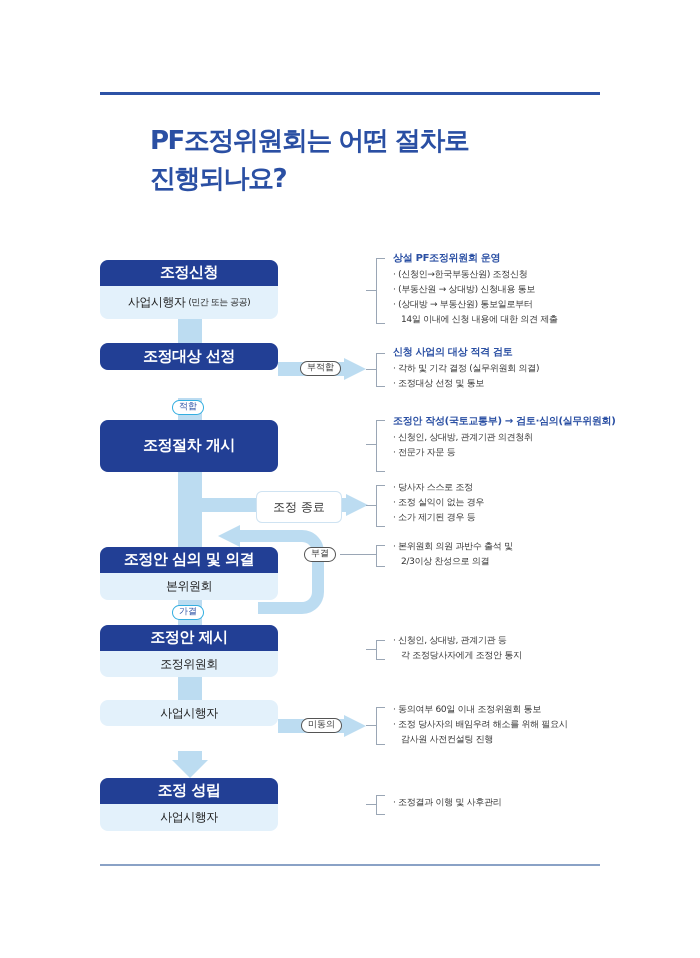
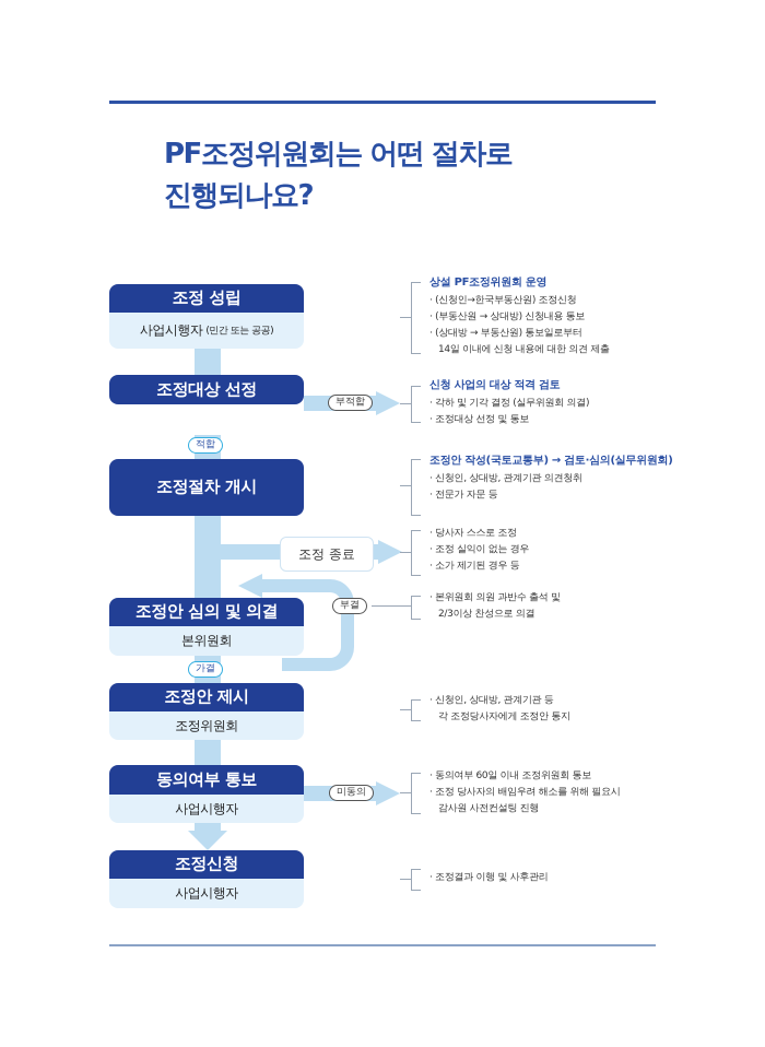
  PF조정위원회는 어떤 절차로
  진행되나요?
  조정 종료
  부결
  부적합
  미동의
  적합
  가결
- 조정신청
+ 조정 성립
  사업시행자
  (민간 또는 공공)
  조정대상 선정
  조정절차 개시
  조정안 심의 및 의결
  본위원회
  조정안 제시
  조정위원회
+ 동의여부 통보
  사업시행자
- 조정 성립
+ 조정신청
  사업시행자
  상설 PF조정위원회 운영
  (신청인→한국부동산원) 조정신청
  (부동산원 → 상대방) 신청내용 통보
  (상대방 → 부동산원) 통보일로부터
  14일 이내에 신청 내용에 대한 의견 제출
  신청 사업의 대상 적격 검토
  각하 및 기각 결정 (실무위원회 의결)
  조정대상 선정 및 통보
  조정안 작성(국토교통부) → 검토·심의(실무위원회)
  신청인, 상대방, 관계기관 의견청취
  전문가 자문 등
  당사자 스스로 조정
  조정 실익이 없는 경우
  소가 제기된 경우 등
  본위원회 의원 과반수 출석 및
  2/3이상 찬성으로 의결
  신청인, 상대방, 관계기관 등
  각 조정당사자에게 조정안 통지
  동의여부 60일 이내 조정위원회 통보
  조정 당사자의 배임우려 해소를 위해 필요시
  감사원 사전컨설팅 진행
  조정결과 이행 및 사후관리
